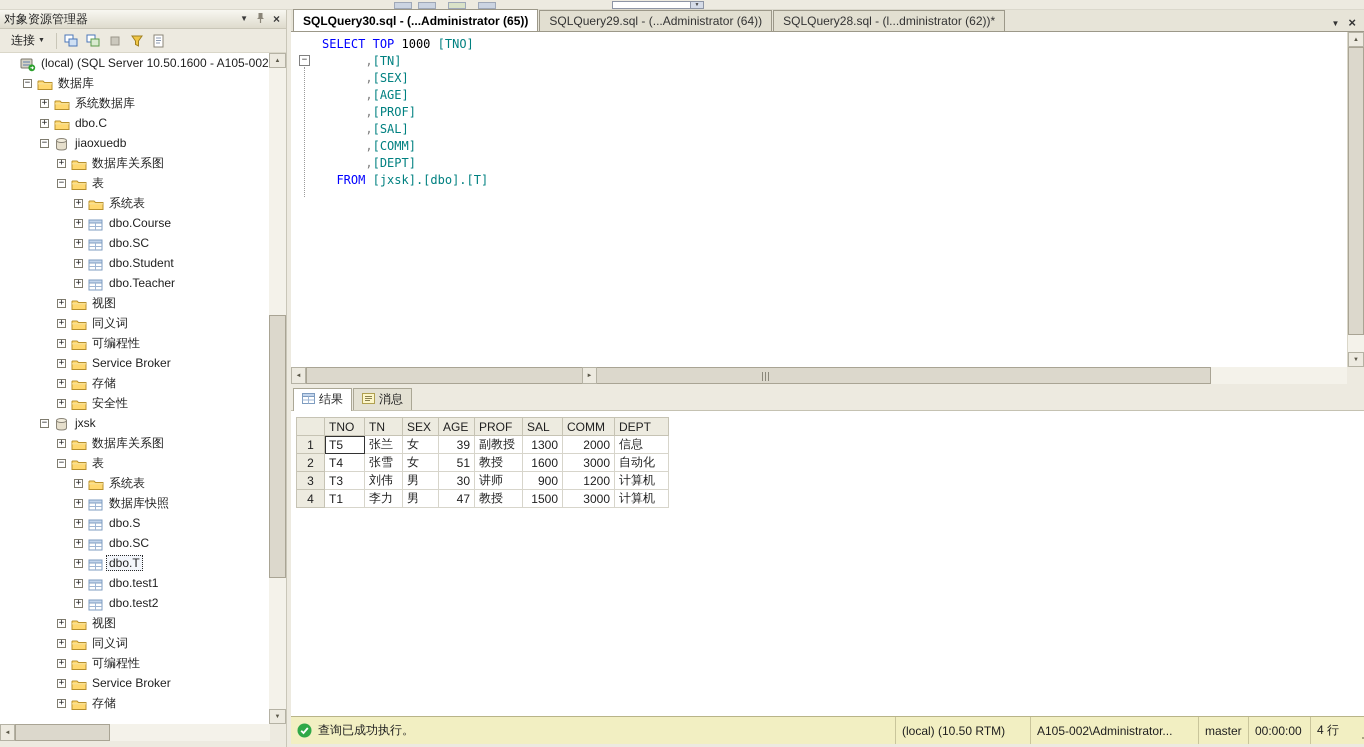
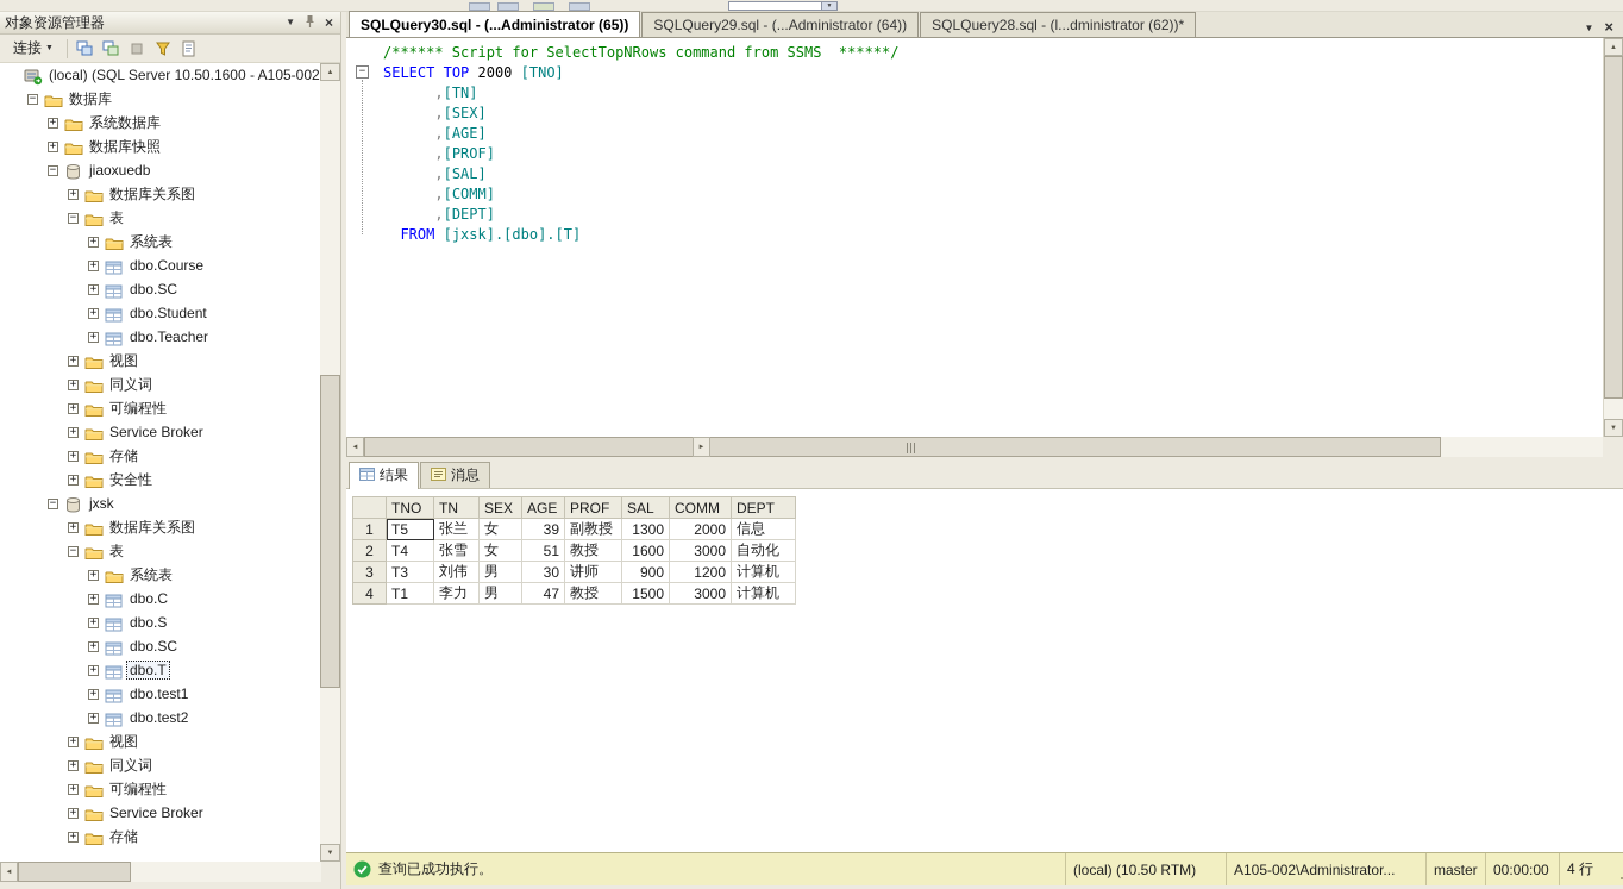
  对象资源管理器
  ▼
  ×
  连接
  (local) (SQL Server 10.50.1600 - A105-002
  − 数据库
  + 系统数据库
- + dbo.C
+ + 数据库快照
  − jiaoxuedb
  + 数据库关系图
  − 表
  + 系统表
  + dbo.Course
  + dbo.SC
  + dbo.Student
  + dbo.Teacher
  + 视图
  + 同义词
  + 可编程性
  + Service Broker
  + 存储
  + 安全性
  − jxsk
  + 数据库关系图
  − 表
  + 系统表
- + 数据库快照
+ + dbo.C
  + dbo.S
  + dbo.SC
  + dbo.T
  + dbo.test1
  + dbo.test2
  + 视图
  + 同义词
  + 可编程性
  + Service Broker
  + 存储
  SQLQuery30.sql - (...Administrator (65))
  SQLQuery29.sql - (...Administrator (64))
  SQLQuery28.sql - (l...dministrator (62))*
  ▼
  ×
  −
+ /****** Script for SelectTopNRows command from SSMS ******/
- SELECT TOP 1000 [TNO]
+ SELECT TOP 2000 [TNO]
  ,[TN]
  ,[SEX]
  ,[AGE]
  ,[PROF]
  ,[SAL]
  ,[COMM]
  ,[DEPT]
  FROM [jxsk].[dbo].[T]
  结果
  消息
  	TNO	TN	SEX	AGE	PROF	SAL	COMM	DEPT
  1	T5	张兰	女	39	副教授	1300	2000	信息
  2	T4	张雪	女	51	教授	1600	3000	自动化
  3	T3	刘伟	男	30	讲师	900	1200	计算机
  4	T1	李力	男	47	教授	1500	3000	计算机
  查询已成功执行。
  (local) (10.50 RTM)
  A105-002\Administrator...
  master
  00:00:00
  4 行
